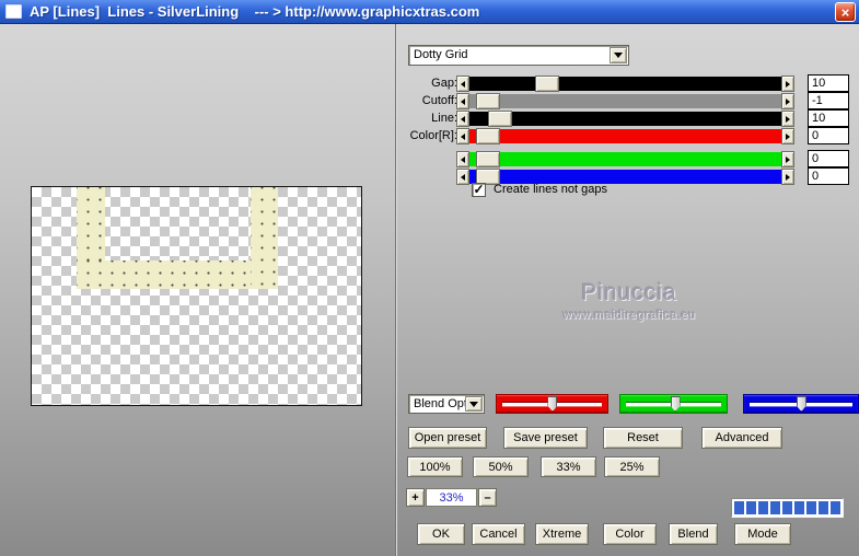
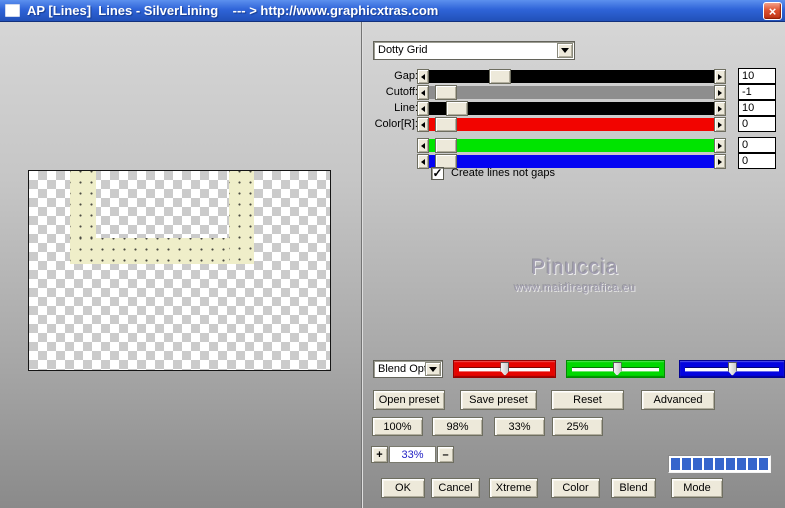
  AP [Lines] Lines - SilverLining --- > http://www.graphicxtras.com
  ×
  Dotty Grid
  Gap
  10
  Cutoff
  -1
  Line
  10
  Color[R]
  0
  0
  0
  ✓
  Create lines not gaps
  Pinuccia
  www.maidiregrafica.eu
  Blend Op
  Open preset
  Save preset
  Reset
  Advanced
  100%
- 50%
+ 98%
  33%
  25%
  +
  33%
  –
  OK
  Cancel
  Xtreme
  Color
  Blend
  Mode
